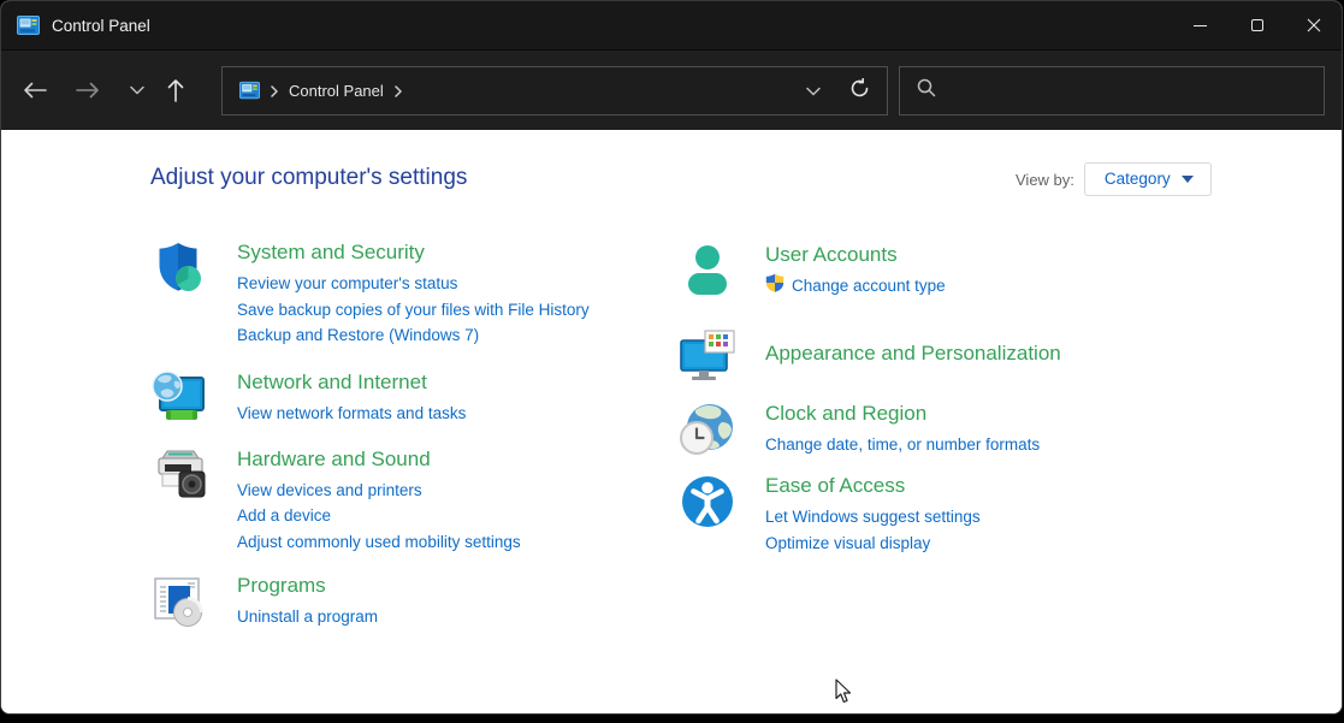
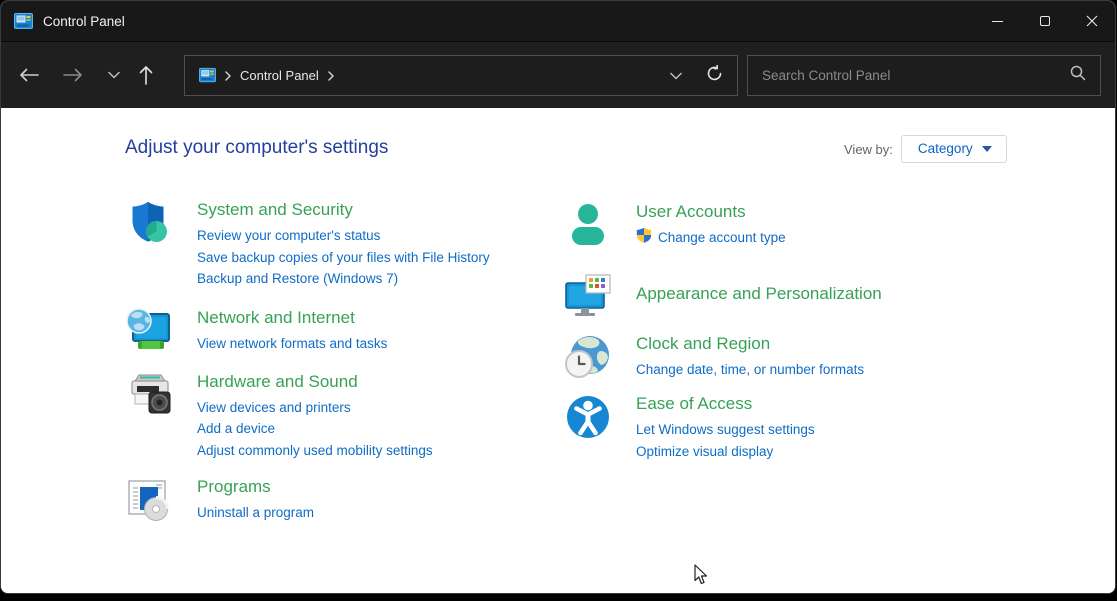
  Control Panel
  Control Panel
+ Search Control Panel
  Adjust your computer's settings
  View by:
  Category
  System and Security
  Review your computer's status
  Save backup copies of your files with File History
  Backup and Restore (Windows 7)
  Network and Internet
  View network formats and tasks
  Hardware and Sound
  View devices and printers
  Add a device
  Adjust commonly used mobility settings
  Programs
  Uninstall a program
  User Accounts
  Change account type
  Appearance and Personalization
  Clock and Region
  Change date, time, or number formats
  Ease of Access
  Let Windows suggest settings
  Optimize visual display
